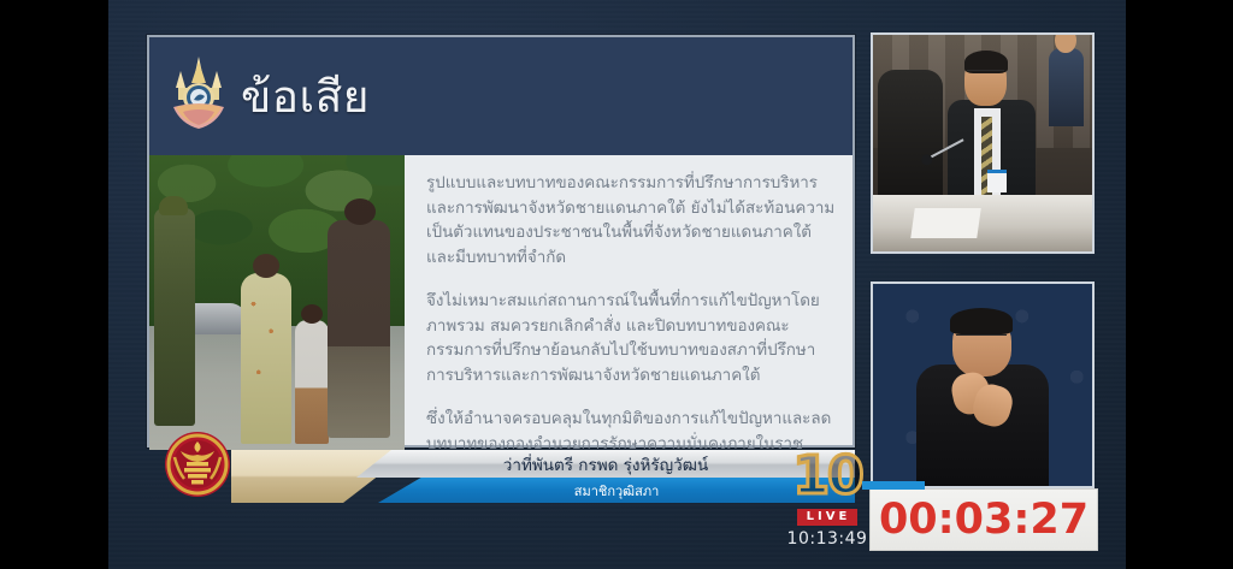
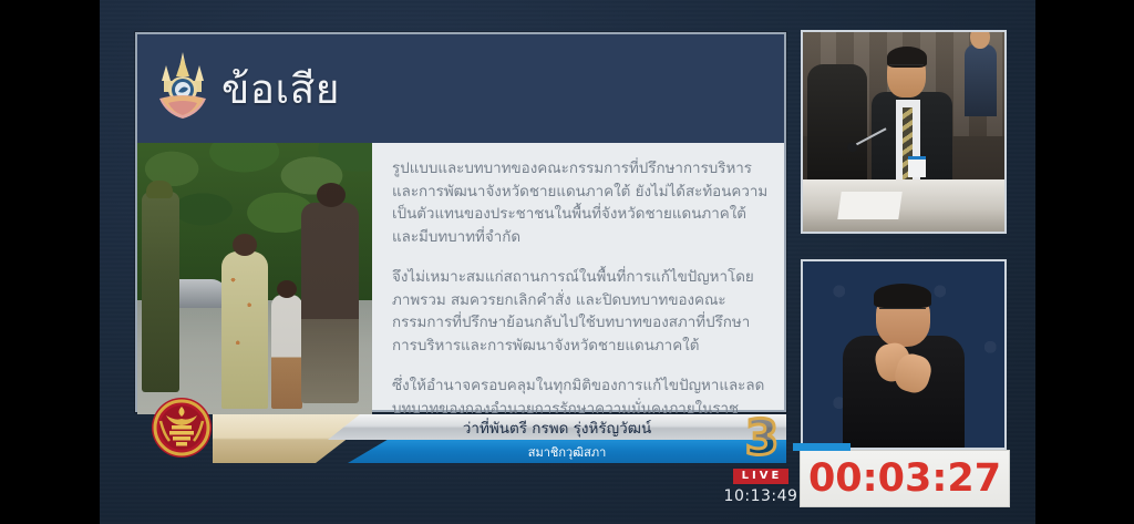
  ข้อเสีย
  รูปแบบและบทบาทของคณะกรรมการที่ปรึกษาการบริหารและการพัฒนาจังหวัดชายแดนภาคใต้ ยังไม่ได้สะท้อนความเป็นตัวแทนของประชาชนในพื้นที่จังหวัดชายแดนภาคใต้และมีบทบาทที่จำกัด
  จึงไม่เหมาะสมแก่สถานการณ์ในพื้นที่การแก้ไขปัญหาโดยภาพรวม สมควรยกเลิกคำสั่ง และปิดบทบาทของคณะกรรมการที่ปรึกษาย้อนกลับไปใช้บทบาทของสภาที่ปรึกษาการบริหารและการพัฒนาจังหวัดชายแดนภาคใต้
  ซึ่งให้อำนาจครอบคลุมในทุกมิติของการแก้ไขปัญหาและลดบทบาทของกองอำนวยการรักษาความมั่นคงภายในราช
  ว่าที่พันตรี กรพด รุ่งหิรัญวัฒน์
  สมาชิกวุฒิสภา
- 10
+ 3
  LIVE
  10:13:49
  00:03:27
